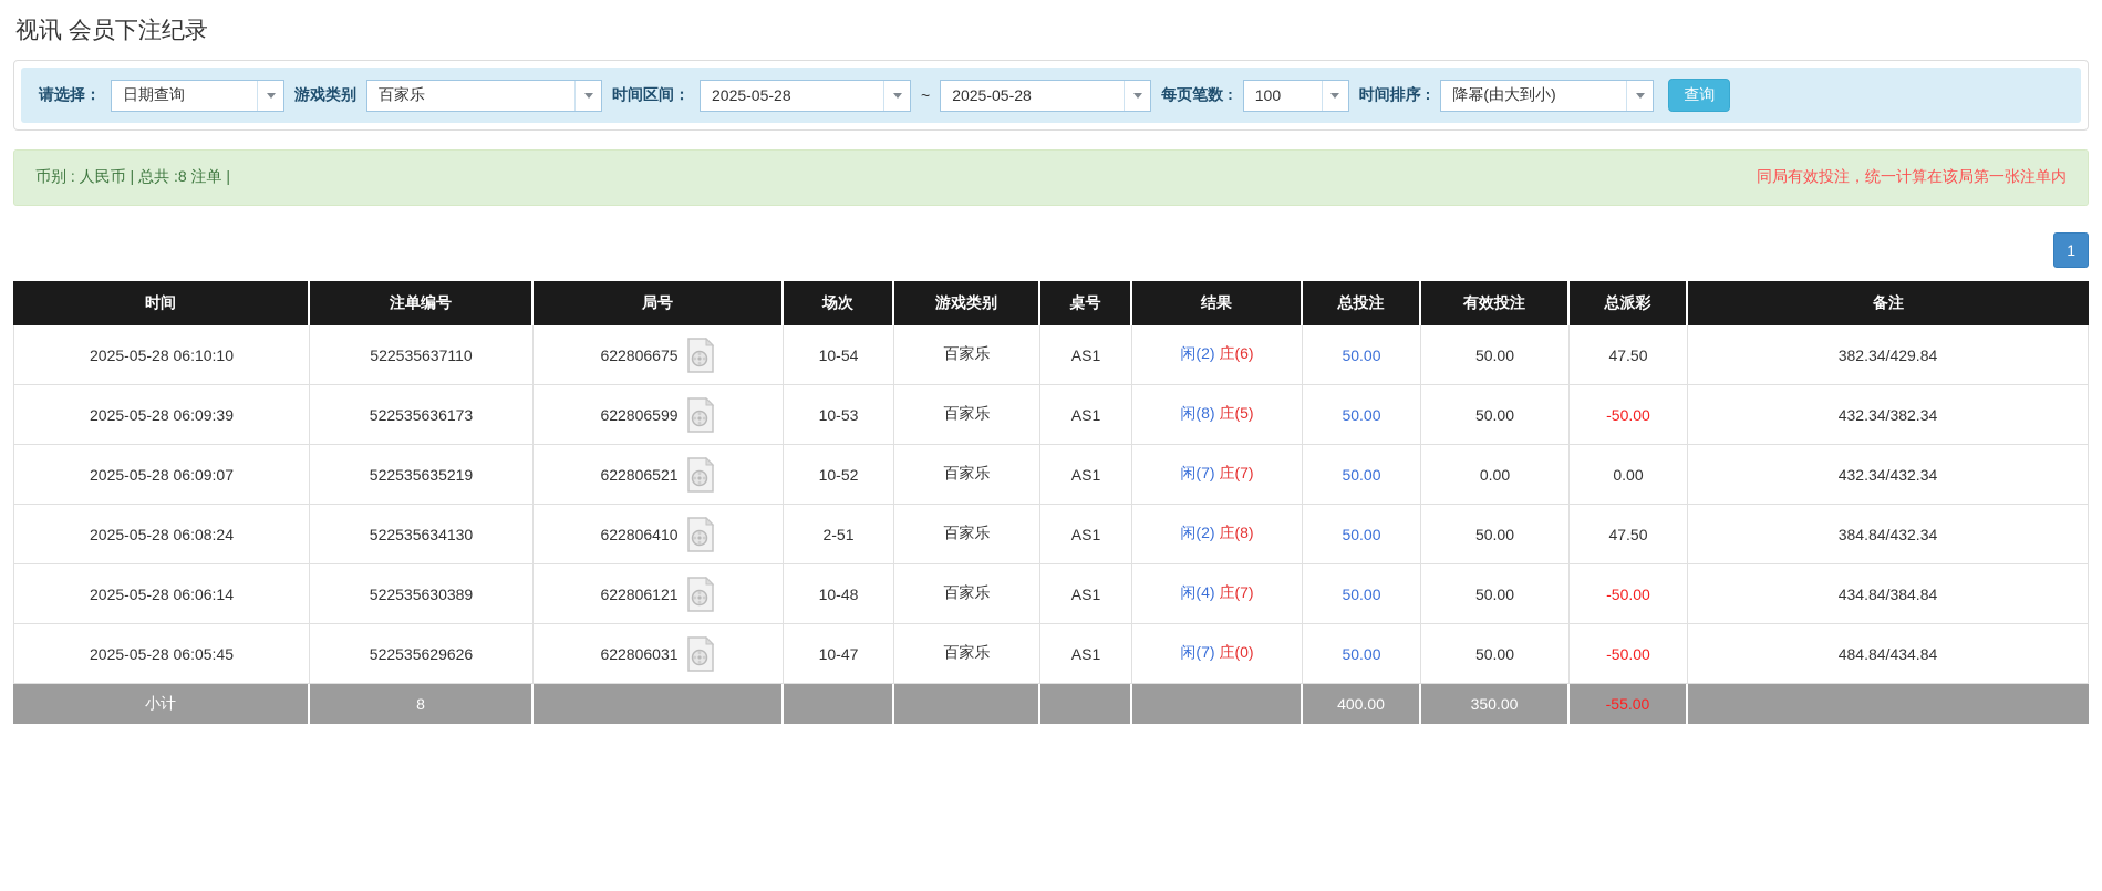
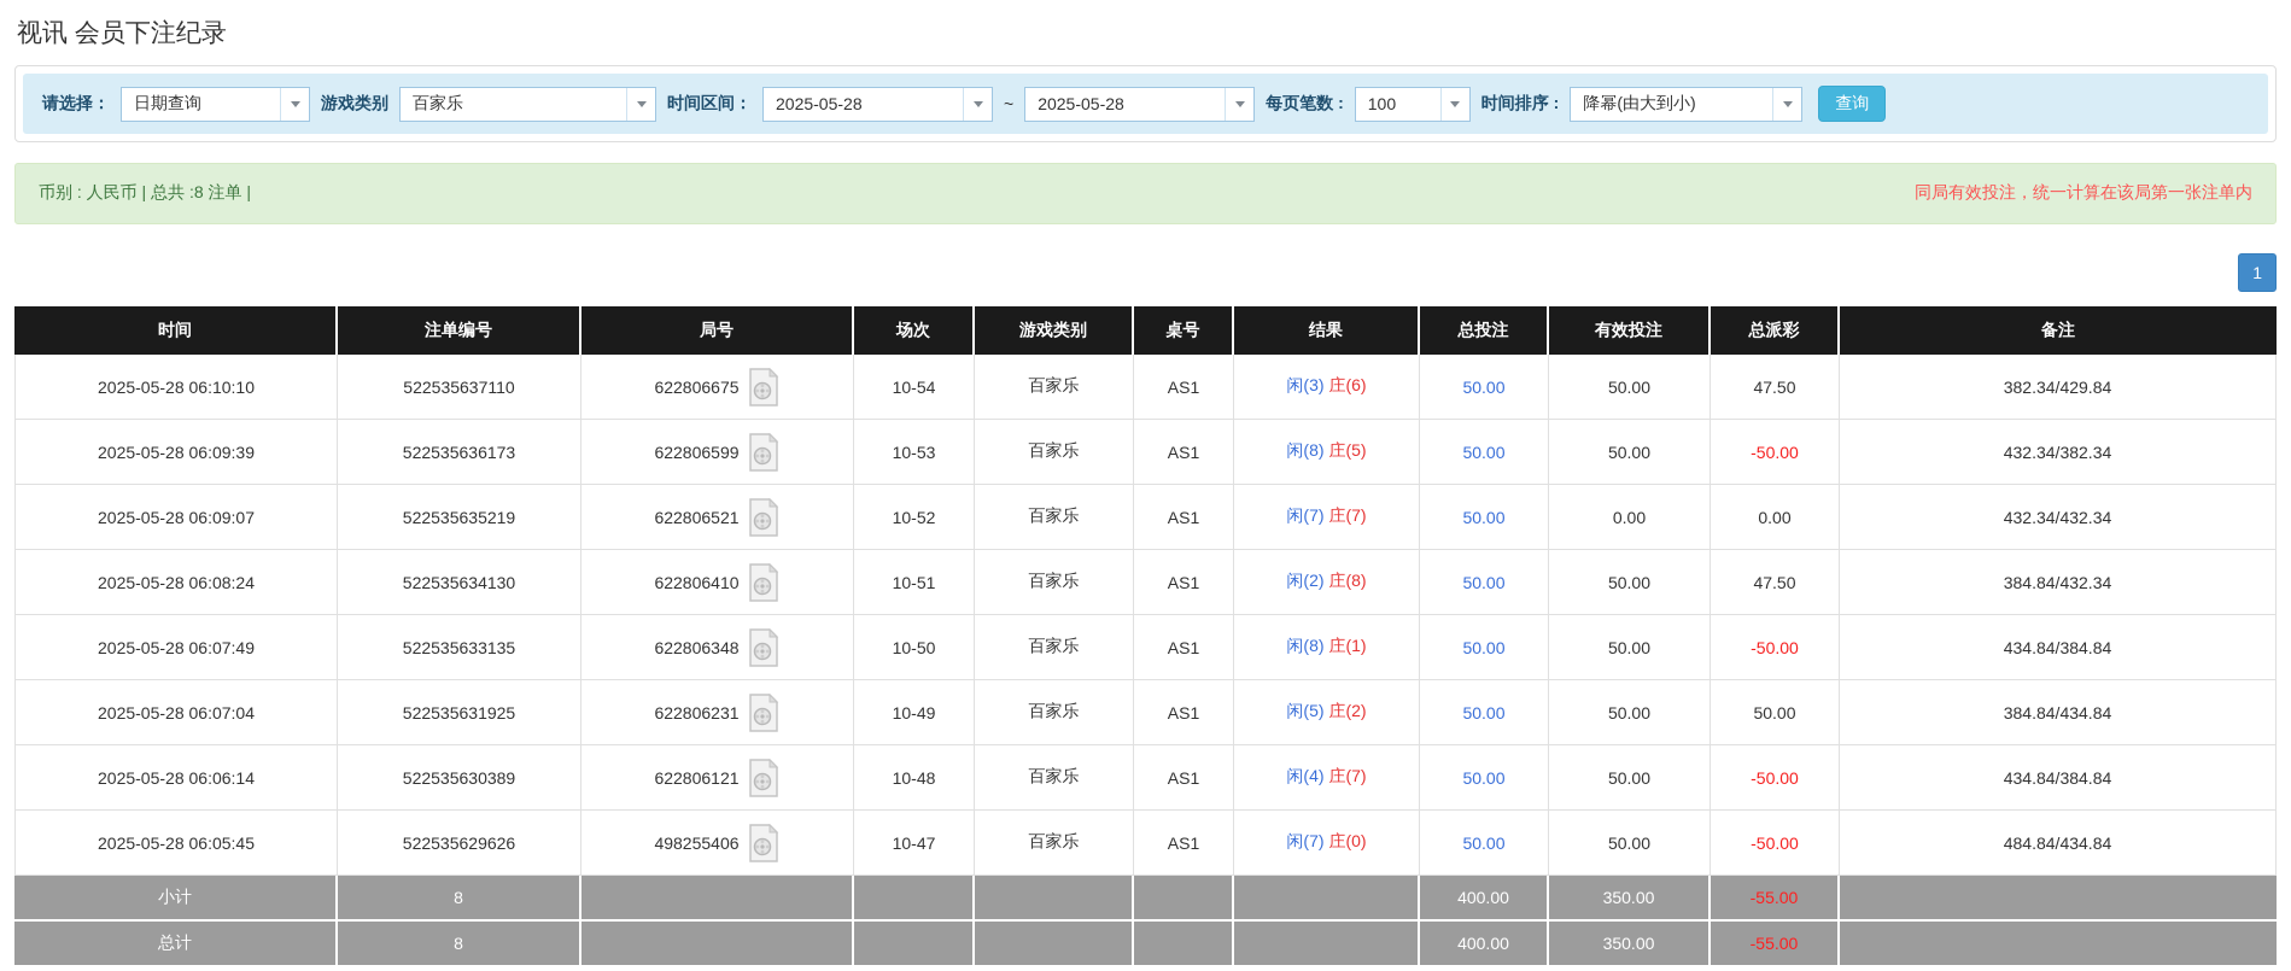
  视讯 会员下注纪录
  请选择：
  日期查询
  游戏类别
  百家乐
  时间区间：
  2025-05-28
  ~
  2025-05-28
  每页笔数 :
  100
  时间排序 :
  降幂(由大到小)
  查询
  币别 : 人民币 | 总共 :8 注单 |
  同局有效投注，统一计算在该局第一张注单内
  1
  时间	注单编号	局号	场次	游戏类别	桌号	结果	总投注	有效投注	总派彩	备注
- 2025-05-28 06:10:10	522535637110	622806675	10-54	百家乐	AS1	闲(2) 庄(6)	50.00	50.00	47.50	382.34/429.84
+ 2025-05-28 06:10:10	522535637110	622806675	10-54	百家乐	AS1	闲(3) 庄(6)	50.00	50.00	47.50	382.34/429.84
  2025-05-28 06:09:39	522535636173	622806599	10-53	百家乐	AS1	闲(8) 庄(5)	50.00	50.00	-50.00	432.34/382.34
  2025-05-28 06:09:07	522535635219	622806521	10-52	百家乐	AS1	闲(7) 庄(7)	50.00	0.00	0.00	432.34/432.34
- 2025-05-28 06:08:24	522535634130	622806410	2-51	百家乐	AS1	闲(2) 庄(8)	50.00	50.00	47.50	384.84/432.34
+ 2025-05-28 06:08:24	522535634130	622806410	10-51	百家乐	AS1	闲(2) 庄(8)	50.00	50.00	47.50	384.84/432.34
+ 2025-05-28 06:07:49	522535633135	622806348	10-50	百家乐	AS1	闲(8) 庄(1)	50.00	50.00	-50.00	434.84/384.84
+ 2025-05-28 06:07:04	522535631925	622806231	10-49	百家乐	AS1	闲(5) 庄(2)	50.00	50.00	50.00	384.84/434.84
  2025-05-28 06:06:14	522535630389	622806121	10-48	百家乐	AS1	闲(4) 庄(7)	50.00	50.00	-50.00	434.84/384.84
- 2025-05-28 06:05:45	522535629626	622806031	10-47	百家乐	AS1	闲(7) 庄(0)	50.00	50.00	-50.00	484.84/434.84
+ 2025-05-28 06:05:45	522535629626	498255406	10-47	百家乐	AS1	闲(7) 庄(0)	50.00	50.00	-50.00	484.84/434.84
  小计	8						400.00	350.00	-55.00
+ 总计	8						400.00	350.00	-55.00
